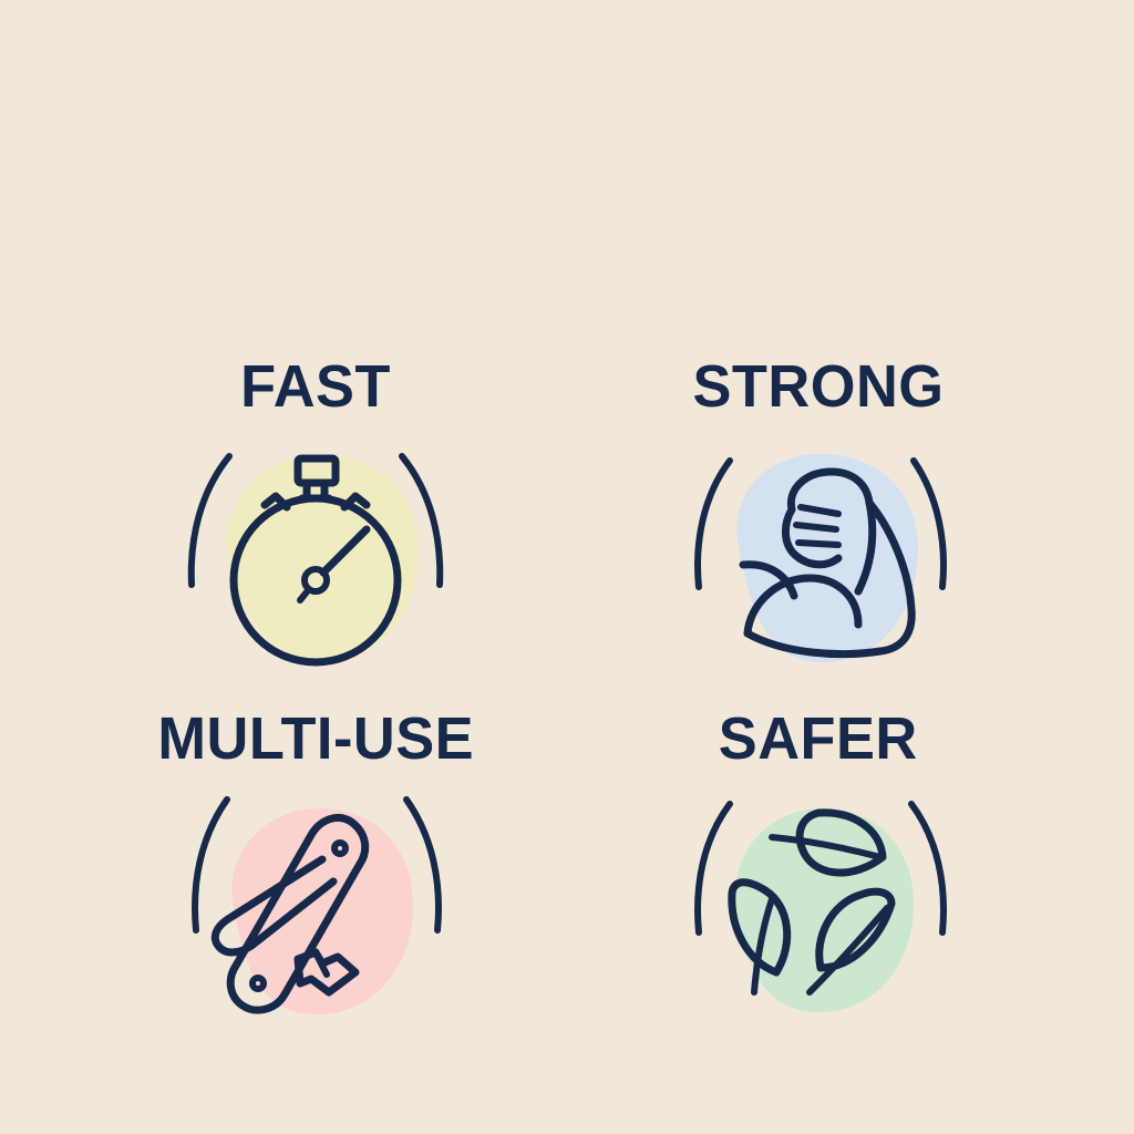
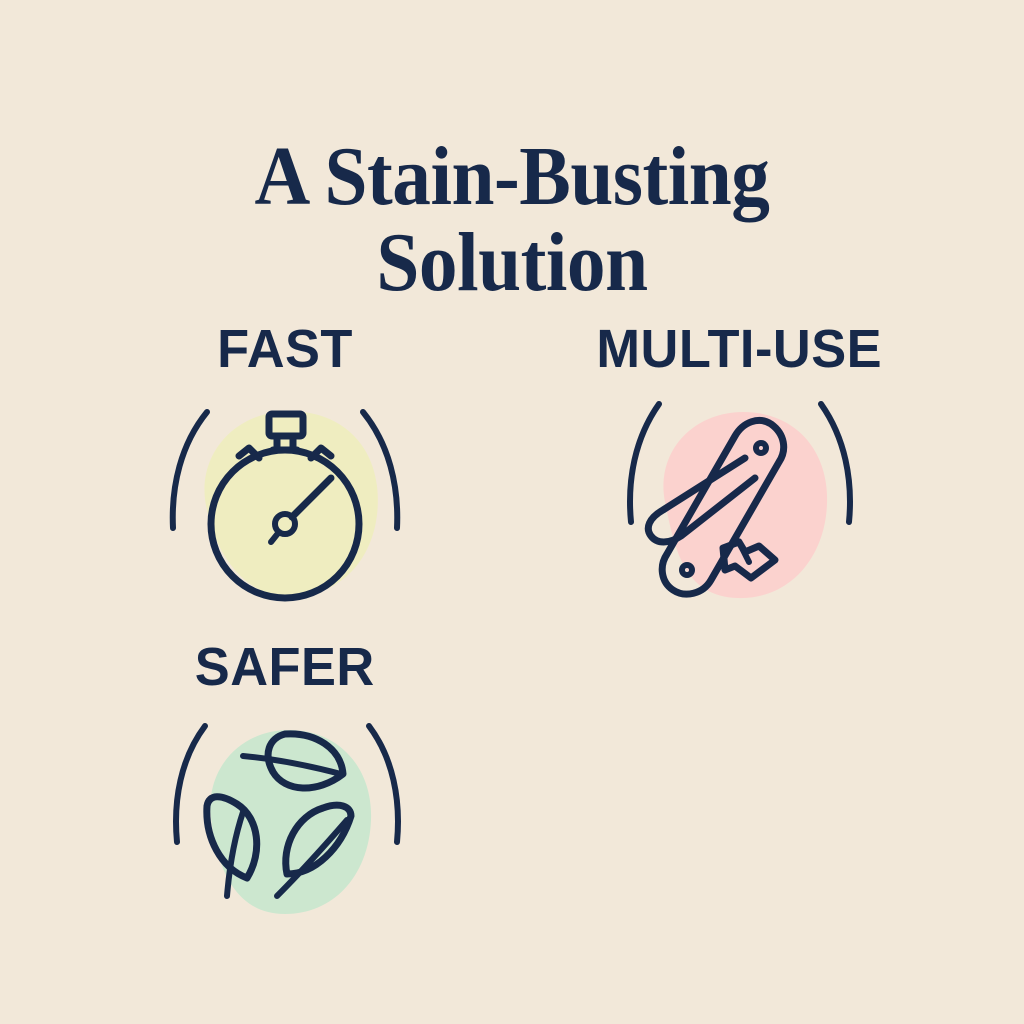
+ A Stain-Busting
+ Solution
  FAST
- STRONG
  MULTI-USE
  SAFER
